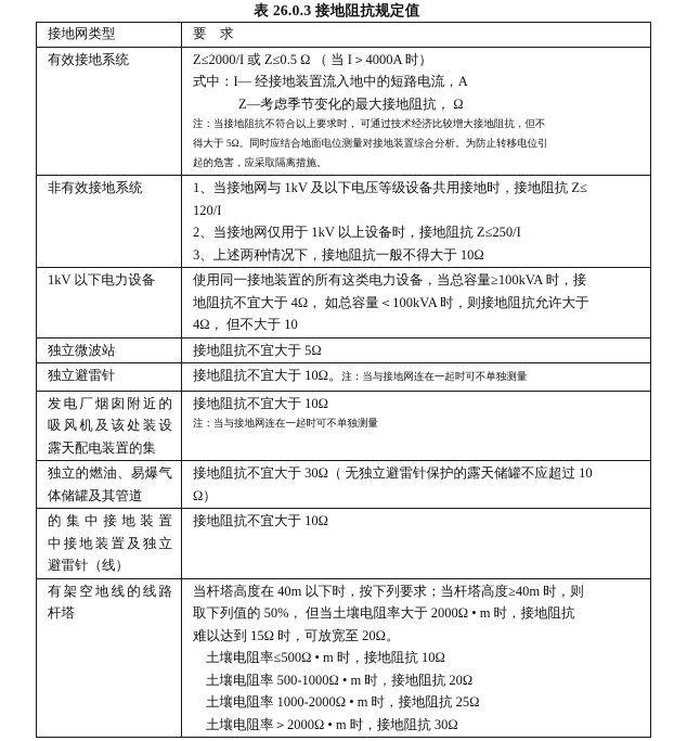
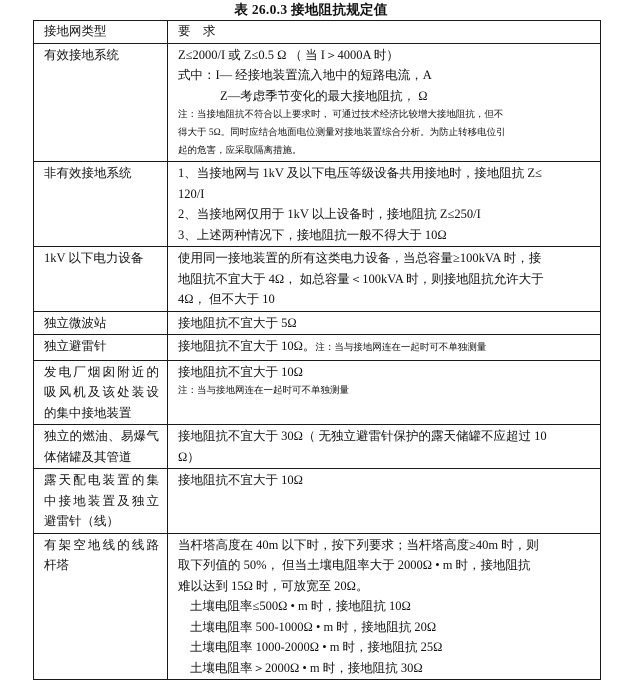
  表 26.0.3 接地阻抗规定值
  接地网类型	要 求
  有效接地系统	Z≤2000/I 或 Z≤0.5 Ω （ 当 I＞4000A 时） 式中：I— 经接地装置流入地中的短路电流，A Z—考虑季节变化的最大接地阻抗， Ω 注：当接地阻抗不符合以上要求时， 可通过技术经济比较增大接地阻抗，但不 得大于 5Ω。同时应结合地面电位测量对接地装置综合分析。为防止转移电位引 起的危害，应采取隔离措施。
  非有效接地系统	1、当接地网与 1kV 及以下电压等级设备共用接地时，接地阻抗 Z≤ 120/I 2、当接地网仅用于 1kV 以上设备时，接地阻抗 Z≤250/I 3、上述两种情况下，接地阻抗一般不得大于 10Ω
  1kV 以下电力设备	使用同一接地装置的所有这类电力设备，当总容量≥100kVA 时，接 地阻抗不宜大于 4Ω， 如总容量＜100kVA 时，则接地阻抗允许大于 4Ω， 但不大于 10
  独立微波站	接地阻抗不宜大于 5Ω
  独立避雷针	接地阻抗不宜大于 10Ω。注：当与接地网连在一起时可不单独测量
- 发电厂烟囱附近的 吸风机及该处装设 露天配电装置的集	接地阻抗不宜大于 10Ω 注：当与接地网连在一起时可不单独测量
+ 发电厂烟囱附近的 吸风机及该处装设 的集中接地装置	接地阻抗不宜大于 10Ω 注：当与接地网连在一起时可不单独测量
  独立的燃油、易爆气 体储罐及其管道	接地阻抗不宜大于 30Ω（ 无独立避雷针保护的露天储罐不应超过 10 Ω）
- 的集中接地装置 中接地装置及独立 避雷针（线）	接地阻抗不宜大于 10Ω
+ 露天配电装置的集 中接地装置及独立 避雷针（线）	接地阻抗不宜大于 10Ω
  有架空地线的线路 杆塔	当杆塔高度在 40m 以下时，按下列要求；当杆塔高度≥40m 时，则 取下列值的 50%， 但当土壤电阻率大于 2000Ω • m 时，接地阻抗 难以达到 15Ω 时，可放宽至 20Ω。 土壤电阻率≤500Ω • m 时，接地阻抗 10Ω 土壤电阻率 500-1000Ω • m 时，接地阻抗 20Ω 土壤电阻率 1000-2000Ω • m 时，接地阻抗 25Ω 土壤电阻率＞2000Ω • m 时，接地阻抗 30Ω
